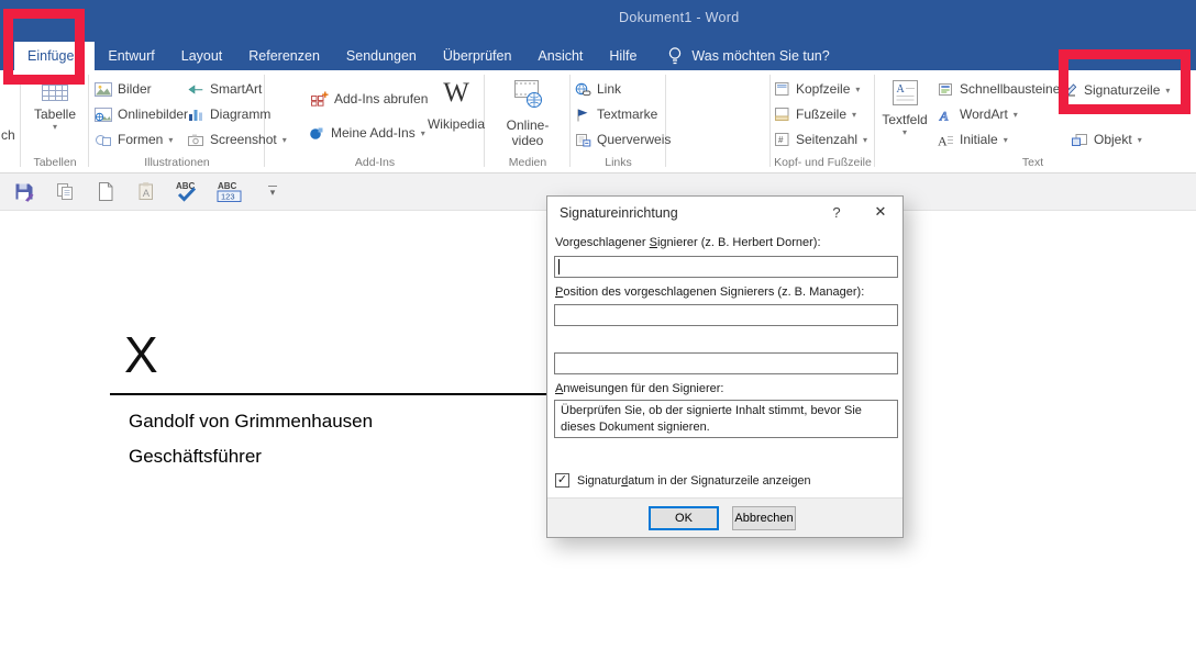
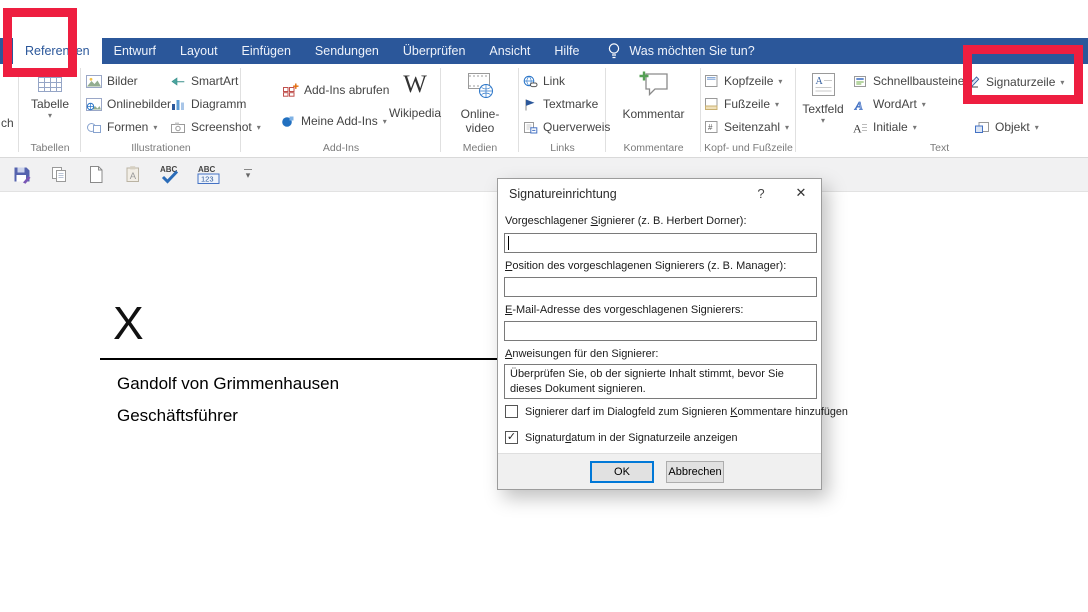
- Dokument1 - Word
- Einfügen
+ Referenzen
  Entwurf
  Layout
- Referenzen
+ Einfügen
  Sendungen
  Überprüfen
  Ansicht
  Hilfe
  Was möchten Sie tun?
  ch
  Tabelle
  ▾
  Tabellen
  Bilder
  Onlinebilder
  Formen
  ▾
  SmartArt
  Diagramm
  Screenshot
  ▾
  Illustrationen
  Add-Ins abrufen
  Meine Add-Ins
  ▾
  W
  Wikipedia
  Add-Ins
  Online-
  video
  Medien
  Link
  Textmarke
  Querverweis
  Links
+ Kommentar
+ Kommentare
  Kopfzeile
  ▾
  Fußzeile
  ▾
  #
  Seitenzahl
  ▾
  Kopf- und Fußzeile
  A
  Textfeld
  ▾
  Schnellbausteine
  ▾
  A
  WordArt
  ▾
  A
  Initiale
  ▾
  Signaturzeile
  ▾
  Objekt
  ▾
  Text
  A
  ABC
  ABC
  123
  ▾
  X
  Gandolf von Grimmenhausen
  Geschäftsführer
  Signatureinrichtung
  ?
  ✕
  Vorgeschlagener Signierer (z. B. Herbert Dorner):
  Position des vorgeschlagenen Signierers (z. B. Manager):
+ E-Mail-Adresse des vorgeschlagenen Signierers:
  Anweisungen für den Signierer:
  Überprüfen Sie, ob der signierte Inhalt stimmt, bevor Sie dieses Dokument signieren.
+ Signierer darf im Dialogfeld zum Signieren Kommentare hinzufügen
  ✓
  Signaturdatum in der Signaturzeile anzeigen
  OK
  Abbrechen
